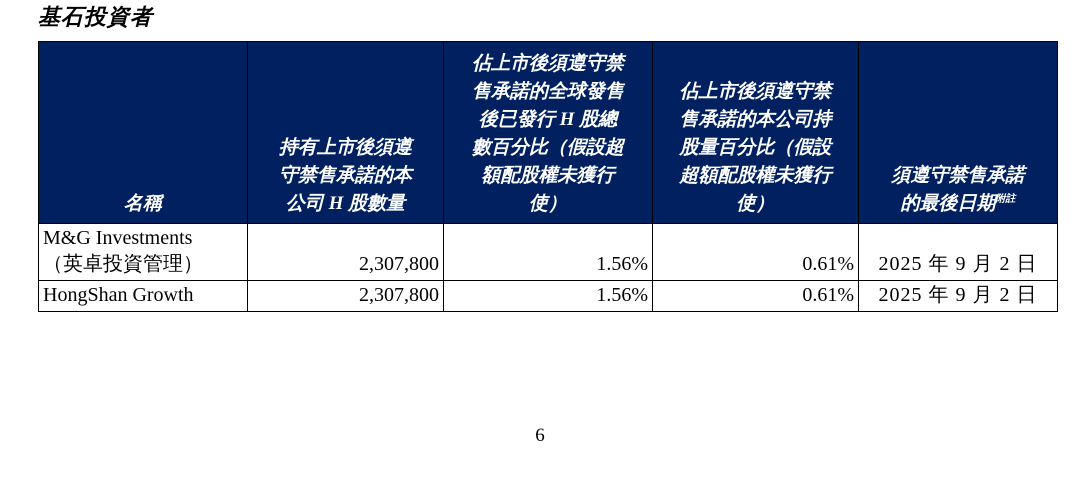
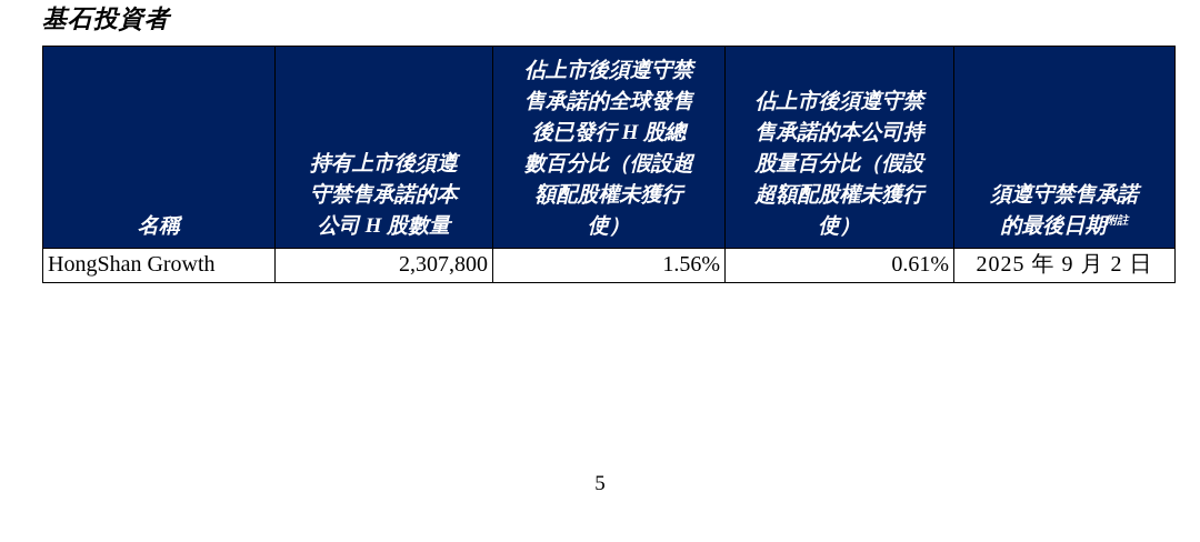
  基石投資者
  名稱	持有上市後須遵 守禁售承諾的本 公司 H 股數量	佔上市後須遵守禁 售承諾的全球發售 後已發行 H 股總 數百分比（假設超 額配股權未獲行 使）	佔上市後須遵守禁 售承諾的本公司持 股量百分比（假設 超額配股權未獲行 使）	須遵守禁售承諾 的最後日期附註
- M&G Investments （英卓投資管理）	2,307,800	1.56%	0.61%	2025 年 9 月 2 日
  HongShan Growth	2,307,800	1.56%	0.61%	2025 年 9 月 2 日
- 6
+ 5
